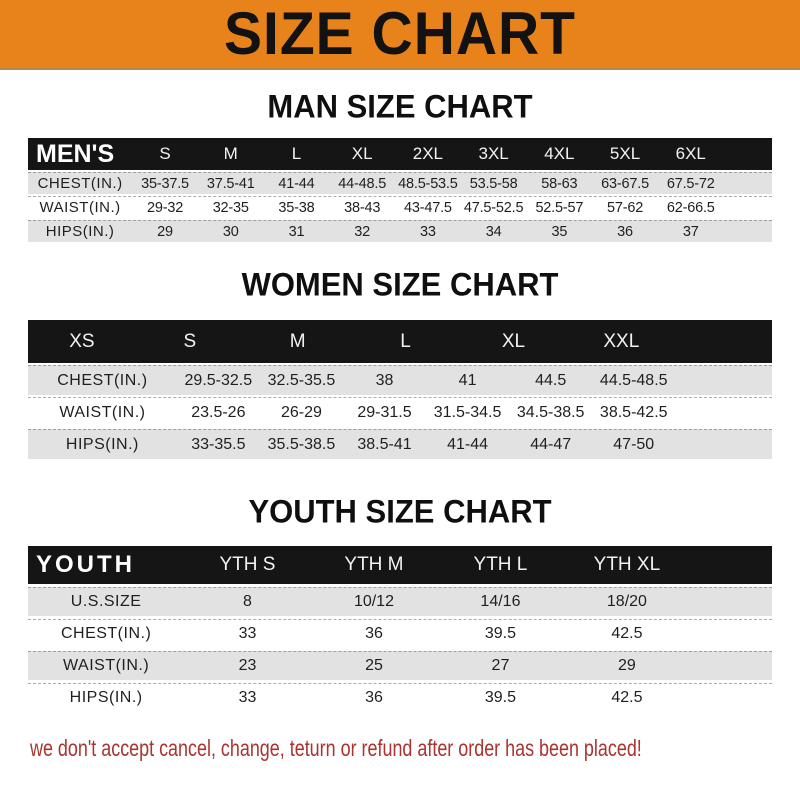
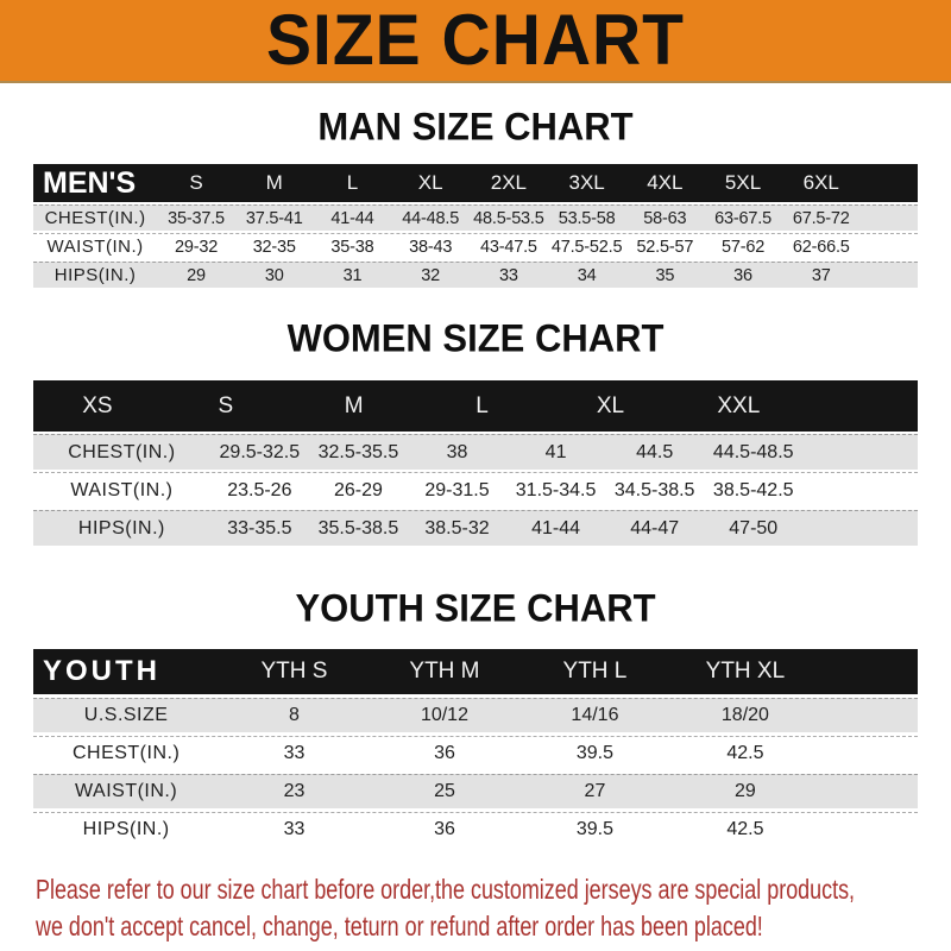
  SIZE CHART
  MAN SIZE CHART
  MEN'S
  S
  M
  L
  XL
  2XL
  3XL
  4XL
  5XL
  6XL
  CHEST(IN.)
  35-37.5
  37.5-41
  41-44
  44-48.5
  48.5-53.5
  53.5-58
  58-63
  63-67.5
  67.5-72
  WAIST(IN.)
  29-32
  32-35
  35-38
  38-43
  43-47.5
  47.5-52.5
  52.5-57
  57-62
  62-66.5
  HIPS(IN.)
  29
  30
  31
  32
  33
  34
  35
  36
  37
  WOMEN SIZE CHART
  XS
  S
  M
  L
  XL
  XXL
  CHEST(IN.)
  29.5-32.5
  32.5-35.5
  38
  41
  44.5
  44.5-48.5
  WAIST(IN.)
  23.5-26
  26-29
  29-31.5
  31.5-34.5
  34.5-38.5
  38.5-42.5
  HIPS(IN.)
  33-35.5
  35.5-38.5
- 38.5-41
+ 38.5-32
  41-44
  44-47
  47-50
  YOUTH SIZE CHART
  YOUTH
  YTH S
  YTH M
  YTH L
  YTH XL
  U.S.SIZE
  8
  10/12
  14/16
  18/20
  CHEST(IN.)
  33
  36
  39.5
  42.5
  WAIST(IN.)
  23
  25
  27
  29
  HIPS(IN.)
  33
  36
  39.5
  42.5
+ Please refer to our size chart before order,the customized jerseys are special products,
  we don't accept cancel, change, teturn or refund after order has been placed!
